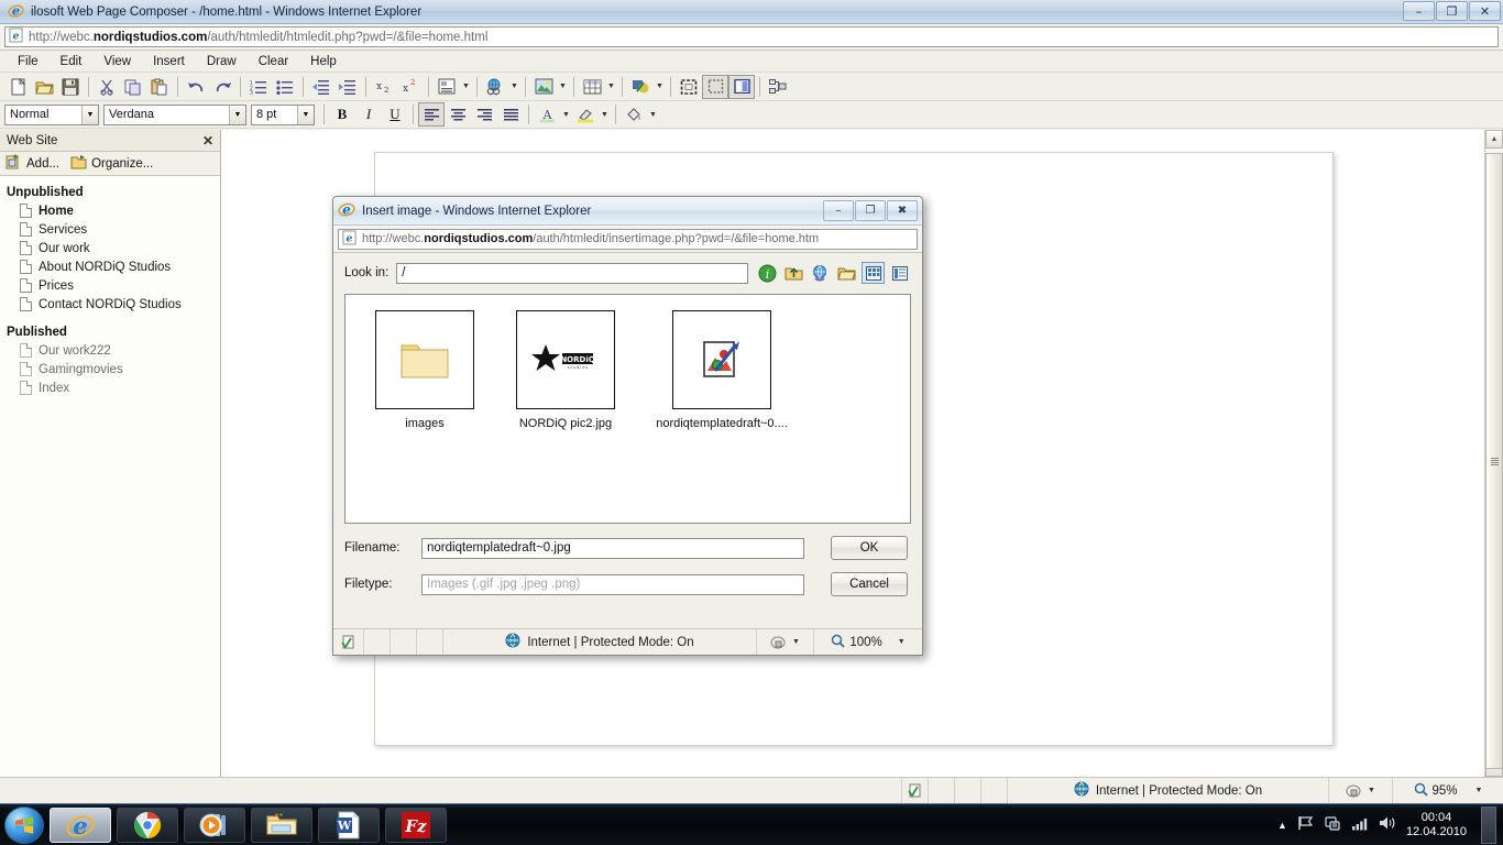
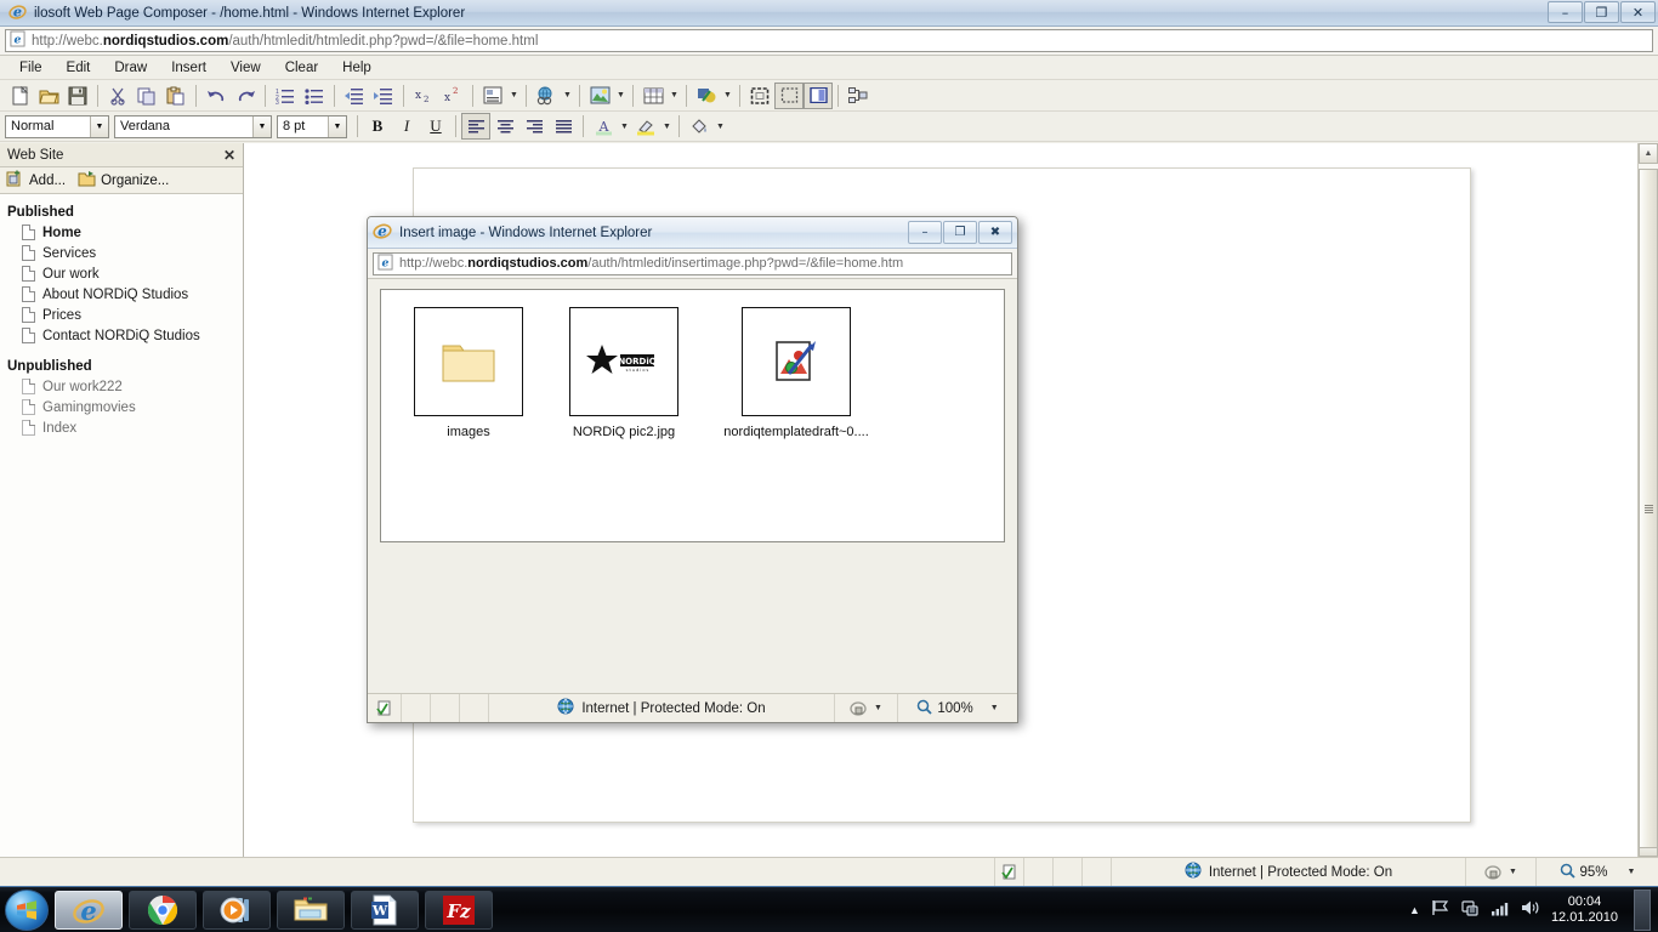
  e
  ilosoft Web Page Composer - /home.html - Windows Internet Explorer
  –
  ❐
  ✕
  e
  http://webc.
  nordiqstudios.com
  /auth/htmledit/htmledit.php?pwd=/&file=home.html
  File
  Edit
- View
+ Draw
  Insert
- Draw
+ View
  Clear
  Help
  x
  2
  x
  2
  Normal
  Verdana
  8 pt
  B
  I
  U
  A
  Web Site
  ✕
  Add...
  Organize...
- Unpublished
+ Published
  Home
  Services
  Our work
  About NORDiQ Studios
  Prices
  Contact NORDiQ Studios
- Published
+ Unpublished
  Our work222
  Gamingmovies
  Index
  Internet | Protected Mode: On
  95%
  e
  Insert image - Windows Internet Explorer
  –
  ❐
  ✖
  e
  http://webc.
  nordiqstudios.com
  /auth/htmledit/insertimage.php?pwd=/&file=home.htm
- Look in:
- /
- i
  images
  NORDiQ
  NORDiQ pic2.jpg
  nordiqtemplatedraft~0....
- Filename:
- nordiqtemplatedraft~0.jpg
- OK
- Filetype:
- Images (.gif .jpg .jpeg .png)
- Cancel
  Internet | Protected Mode: On
  100%
  e
  W
  Fz
  ▲
  00:04
- 12.04.2010
+ 12.01.2010
